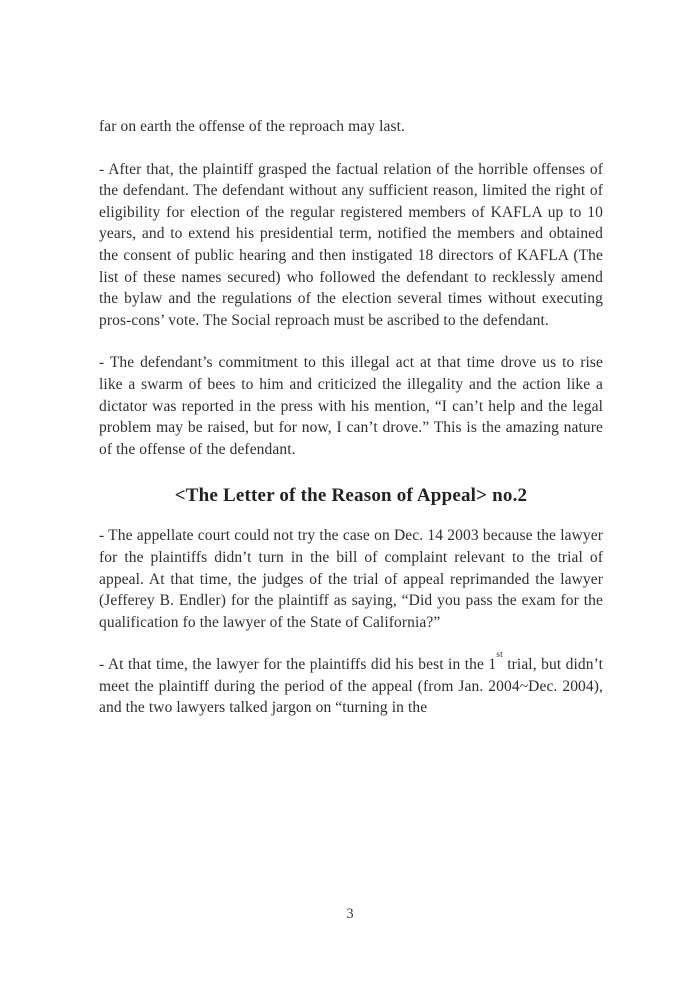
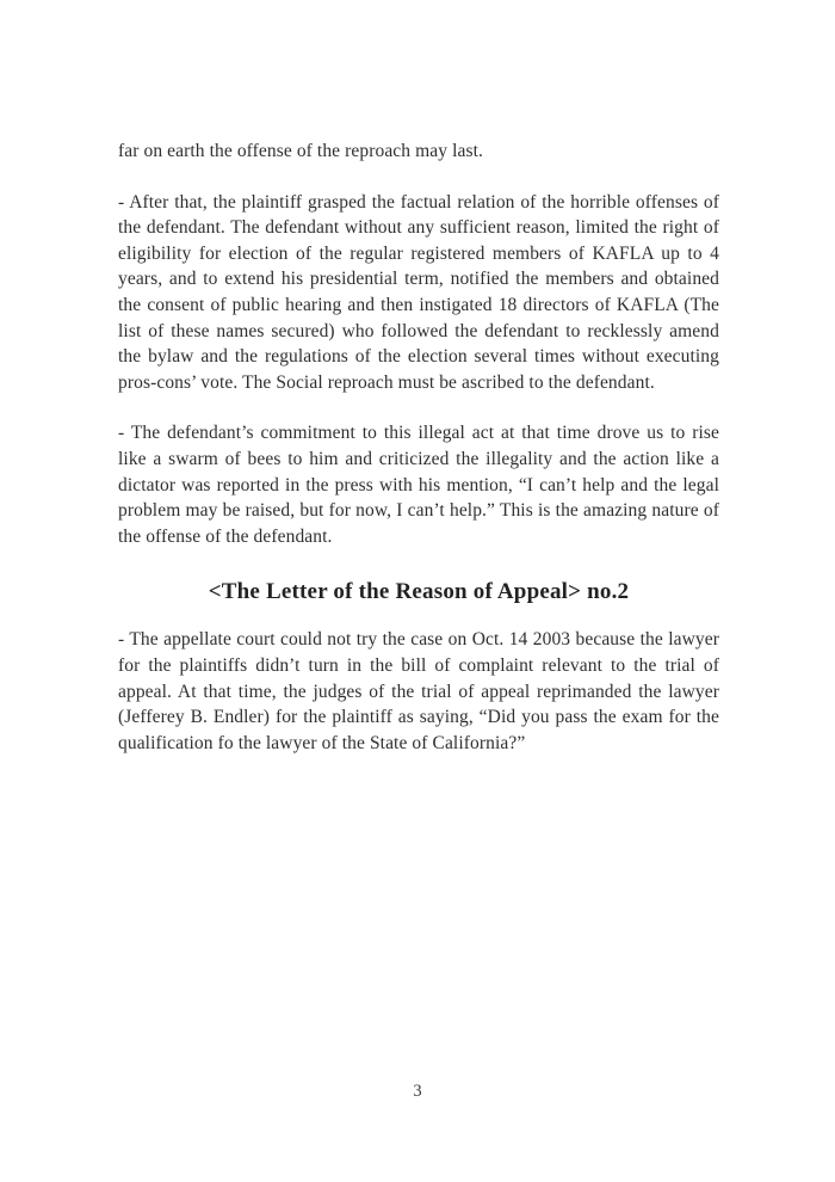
  far on earth the offense of the reproach may last.
- - After that, the plaintiff grasped the factual relation of the horrible offenses of the defendant. The defendant without any sufficient reason, limited the right of eligibility for election of the regular registered members of KAFLA up to 10 years, and to extend his presidential term, notified the members and obtained the consent of public hearing and then instigated 18 directors of KAFLA (The list of these names secured) who followed the defendant to recklessly amend the bylaw and the regulations of the election several times without executing pros-cons’ vote. The Social reproach must be ascribed to the defendant.
+ - After that, the plaintiff grasped the factual relation of the horrible offenses of the defendant. The defendant without any sufficient reason, limited the right of eligibility for election of the regular registered members of KAFLA up to 4 years, and to extend his presidential term, notified the members and obtained the consent of public hearing and then instigated 18 directors of KAFLA (The list of these names secured) who followed the defendant to recklessly amend the bylaw and the regulations of the election several times without executing pros-cons’ vote. The Social reproach must be ascribed to the defendant.
- - The defendant’s commitment to this illegal act at that time drove us to rise like a swarm of bees to him and criticized the illegality and the action like a dictator was reported in the press with his mention, “I can’t help and the legal problem may be raised, but for now, I can’t drove.” This is the amazing nature of the offense of the defendant.
+ - The defendant’s commitment to this illegal act at that time drove us to rise like a swarm of bees to him and criticized the illegality and the action like a dictator was reported in the press with his mention, “I can’t help and the legal problem may be raised, but for now, I can’t help.” This is the amazing nature of the offense of the defendant.
  <The Letter of the Reason of Appeal> no.2
- - The appellate court could not try the case on Dec. 14 2003 because the lawyer for the plaintiffs didn’t turn in the bill of complaint relevant to the trial of appeal. At that time, the judges of the trial of appeal reprimanded the lawyer (Jefferey B. Endler) for the plaintiff as saying, “Did you pass the exam for the qualification fo the lawyer of the State of California?”
+ - The appellate court could not try the case on Oct. 14 2003 because the lawyer for the plaintiffs didn’t turn in the bill of complaint relevant to the trial of appeal. At that time, the judges of the trial of appeal reprimanded the lawyer (Jefferey B. Endler) for the plaintiff as saying, “Did you pass the exam for the qualification fo the lawyer of the State of California?”
- - At that time, the lawyer for the plaintiffs did his best in the 1st trial, but didn’t meet the plaintiff during the period of the appeal (from Jan. 2004~Dec. 2004), and the two lawyers talked jargon on “turning in the
  3
